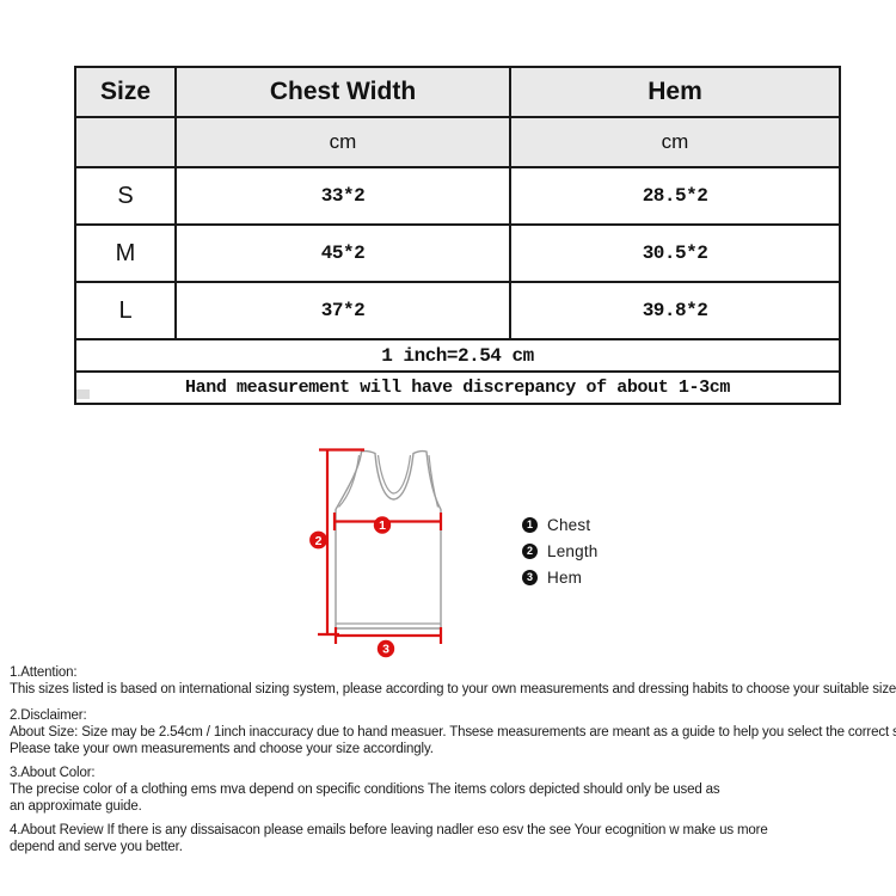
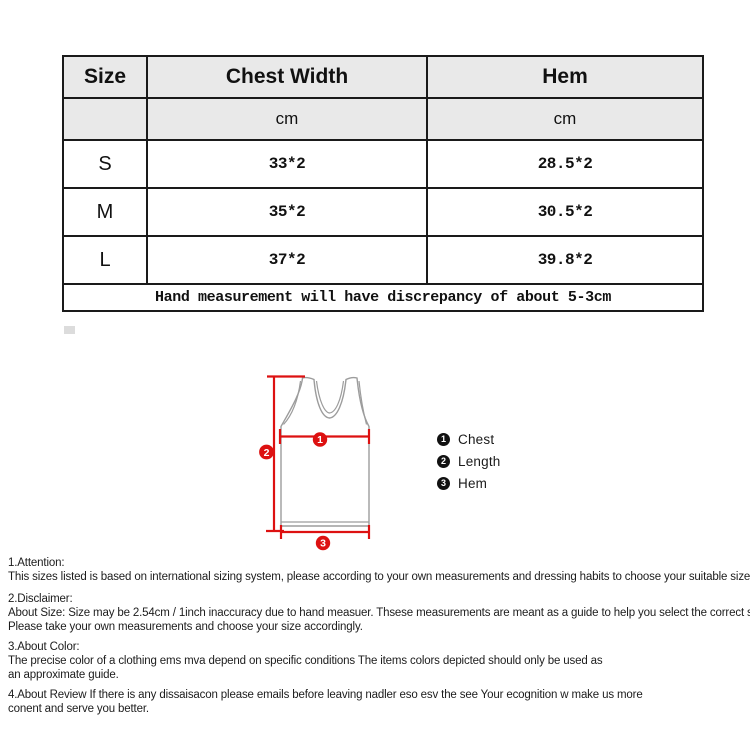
  Size	Chest Width	Hem
  	cm	cm
  S	33*2	28.5*2
- M	45*2	30.5*2
+ M	35*2	30.5*2
  L	37*2	39.8*2
- 1 inch=2.54 cm
- Hand measurement will have discrepancy of about 1-3cm
+ Hand measurement will have discrepancy of about 5-3cm
  1
  2
  3
  1
  Chest
  2
  Length
  3
  Hem
  1.Attention:
  This sizes listed is based on international sizing system, please according to your own measurements and dressing habits to choose your suitable size
  2.Disclaimer:
  About Size: Size may be 2.54cm / 1inch inaccuracy due to hand measuer. Thsese measurements are meant as a guide to help you select the correct
  Please take your own measurements and choose your size accordingly.
  3.About Color:
  The precise color of a clothing ems mva depend on specific conditions The items colors depicted should only be used as
  an approximate guide.
  4.About Review If there is any dissaisacon please emails before leaving nadler eso esv the see Your ecognition w make us more
- depend and serve you better.
+ conent and serve you better.
